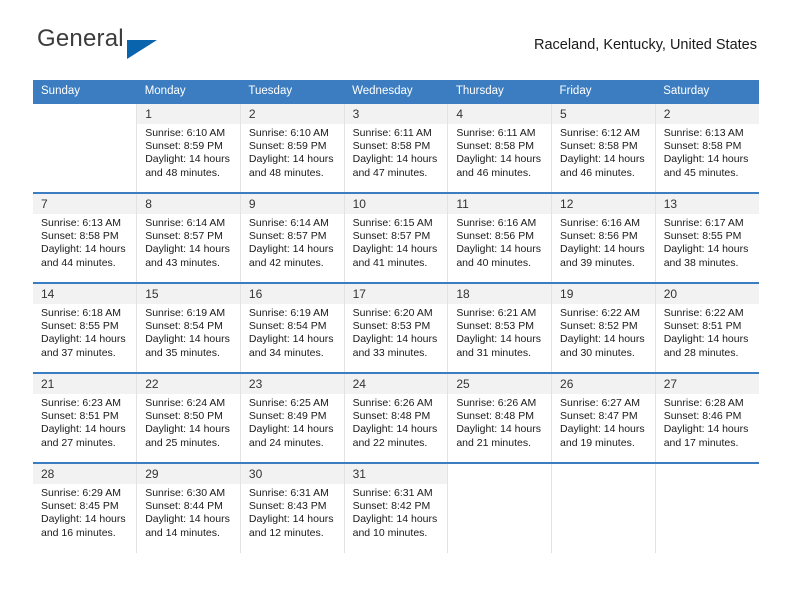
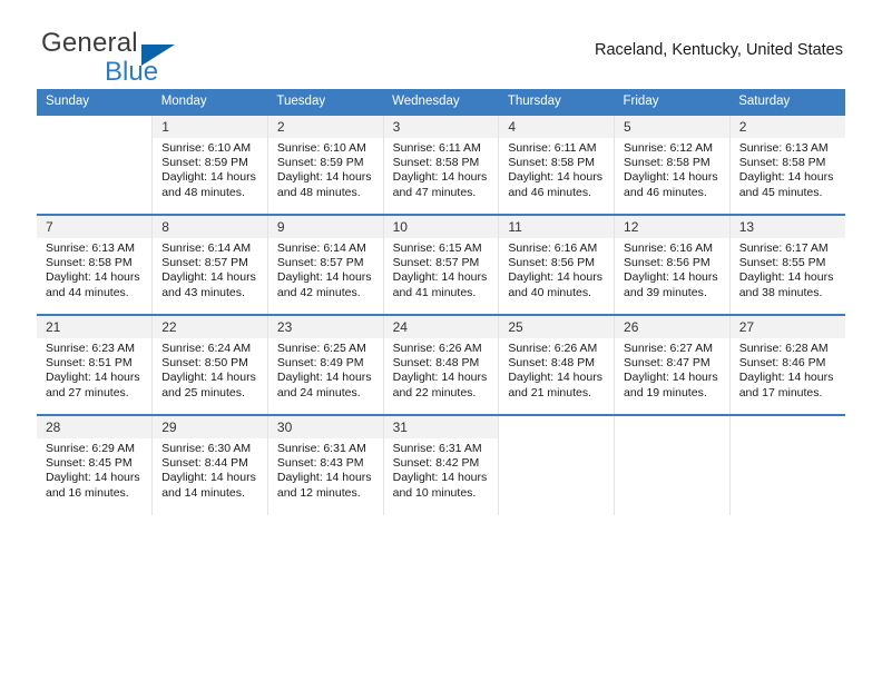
  General
+ Blue
  Raceland, Kentucky, United States
  Sunday	Monday	Tuesday	Wednesday	Thursday	Friday	Saturday
  	1Sunrise: 6:10 AMSunset: 8:59 PMDaylight: 14 hoursand 48 minutes.	2Sunrise: 6:10 AMSunset: 8:59 PMDaylight: 14 hoursand 48 minutes.	3Sunrise: 6:11 AMSunset: 8:58 PMDaylight: 14 hoursand 47 minutes.	4Sunrise: 6:11 AMSunset: 8:58 PMDaylight: 14 hoursand 46 minutes.	5Sunrise: 6:12 AMSunset: 8:58 PMDaylight: 14 hoursand 46 minutes.	2Sunrise: 6:13 AMSunset: 8:58 PMDaylight: 14 hoursand 45 minutes.
  7Sunrise: 6:13 AMSunset: 8:58 PMDaylight: 14 hoursand 44 minutes.	8Sunrise: 6:14 AMSunset: 8:57 PMDaylight: 14 hoursand 43 minutes.	9Sunrise: 6:14 AMSunset: 8:57 PMDaylight: 14 hoursand 42 minutes.	10Sunrise: 6:15 AMSunset: 8:57 PMDaylight: 14 hoursand 41 minutes.	11Sunrise: 6:16 AMSunset: 8:56 PMDaylight: 14 hoursand 40 minutes.	12Sunrise: 6:16 AMSunset: 8:56 PMDaylight: 14 hoursand 39 minutes.	13Sunrise: 6:17 AMSunset: 8:55 PMDaylight: 14 hoursand 38 minutes.
- 14Sunrise: 6:18 AMSunset: 8:55 PMDaylight: 14 hoursand 37 minutes.	15Sunrise: 6:19 AMSunset: 8:54 PMDaylight: 14 hoursand 35 minutes.	16Sunrise: 6:19 AMSunset: 8:54 PMDaylight: 14 hoursand 34 minutes.	17Sunrise: 6:20 AMSunset: 8:53 PMDaylight: 14 hoursand 33 minutes.	18Sunrise: 6:21 AMSunset: 8:53 PMDaylight: 14 hoursand 31 minutes.	19Sunrise: 6:22 AMSunset: 8:52 PMDaylight: 14 hoursand 30 minutes.	20Sunrise: 6:22 AMSunset: 8:51 PMDaylight: 14 hoursand 28 minutes.
  21Sunrise: 6:23 AMSunset: 8:51 PMDaylight: 14 hoursand 27 minutes.	22Sunrise: 6:24 AMSunset: 8:50 PMDaylight: 14 hoursand 25 minutes.	23Sunrise: 6:25 AMSunset: 8:49 PMDaylight: 14 hoursand 24 minutes.	24Sunrise: 6:26 AMSunset: 8:48 PMDaylight: 14 hoursand 22 minutes.	25Sunrise: 6:26 AMSunset: 8:48 PMDaylight: 14 hoursand 21 minutes.	26Sunrise: 6:27 AMSunset: 8:47 PMDaylight: 14 hoursand 19 minutes.	27Sunrise: 6:28 AMSunset: 8:46 PMDaylight: 14 hoursand 17 minutes.
  28Sunrise: 6:29 AMSunset: 8:45 PMDaylight: 14 hoursand 16 minutes.	29Sunrise: 6:30 AMSunset: 8:44 PMDaylight: 14 hoursand 14 minutes.	30Sunrise: 6:31 AMSunset: 8:43 PMDaylight: 14 hoursand 12 minutes.	31Sunrise: 6:31 AMSunset: 8:42 PMDaylight: 14 hoursand 10 minutes.
